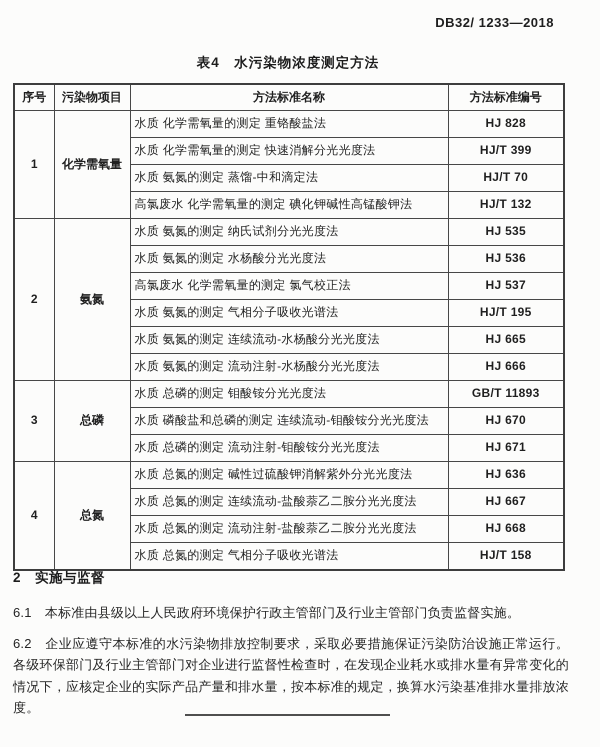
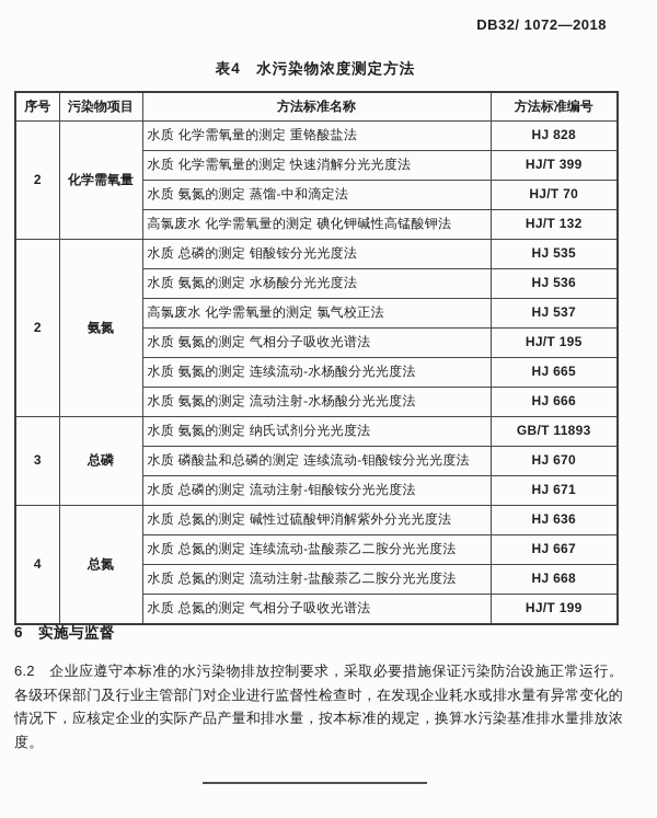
- DB32/ 1233—2018
+ DB32/ 1072—2018
  表4 水污染物浓度测定方法
  序号	污染物项目	方法标准名称	方法标准编号
- 1	化学需氧量	水质 化学需氧量的测定 重铬酸盐法	HJ 828
+ 2	化学需氧量	水质 化学需氧量的测定 重铬酸盐法	HJ 828
  水质 化学需氧量的测定 快速消解分光光度法	HJ/T 399
  水质 氨氮的测定 蒸馏-中和滴定法	HJ/T 70
  高氯废水 化学需氧量的测定 碘化钾碱性高锰酸钾法	HJ/T 132
- 2	氨氮	水质 氨氮的测定 纳氏试剂分光光度法	HJ 535
+ 2	氨氮	水质 总磷的测定 钼酸铵分光光度法	HJ 535
  水质 氨氮的测定 水杨酸分光光度法	HJ 536
  高氯废水 化学需氧量的测定 氯气校正法	HJ 537
  水质 氨氮的测定 气相分子吸收光谱法	HJ/T 195
  水质 氨氮的测定 连续流动-水杨酸分光光度法	HJ 665
  水质 氨氮的测定 流动注射-水杨酸分光光度法	HJ 666
- 3	总磷	水质 总磷的测定 钼酸铵分光光度法	GB/T 11893
+ 3	总磷	水质 氨氮的测定 纳氏试剂分光光度法	GB/T 11893
  水质 磷酸盐和总磷的测定 连续流动-钼酸铵分光光度法	HJ 670
  水质 总磷的测定 流动注射-钼酸铵分光光度法	HJ 671
  4	总氮	水质 总氮的测定 碱性过硫酸钾消解紫外分光光度法	HJ 636
  水质 总氮的测定 连续流动-盐酸萘乙二胺分光光度法	HJ 667
  水质 总氮的测定 流动注射-盐酸萘乙二胺分光光度法	HJ 668
- 水质 总氮的测定 气相分子吸收光谱法	HJ/T 158
+ 水质 总氮的测定 气相分子吸收光谱法	HJ/T 199
- 2 实施与监督
+ 6 实施与监督
- 6.1 本标准由县级以上人民政府环境保护行政主管部门及行业主管部门负责监督实施。
  6.2 企业应遵守本标准的水污染物排放控制要求，采取必要措施保证污染防治设施正常运行。各级环保部门及行业主管部门对企业进行监督性检查时，在发现企业耗水或排水量有异常变化的情况下，应核定企业的实际产品产量和排水量，按本标准的规定，换算水污染基准排水量排放浓度。
